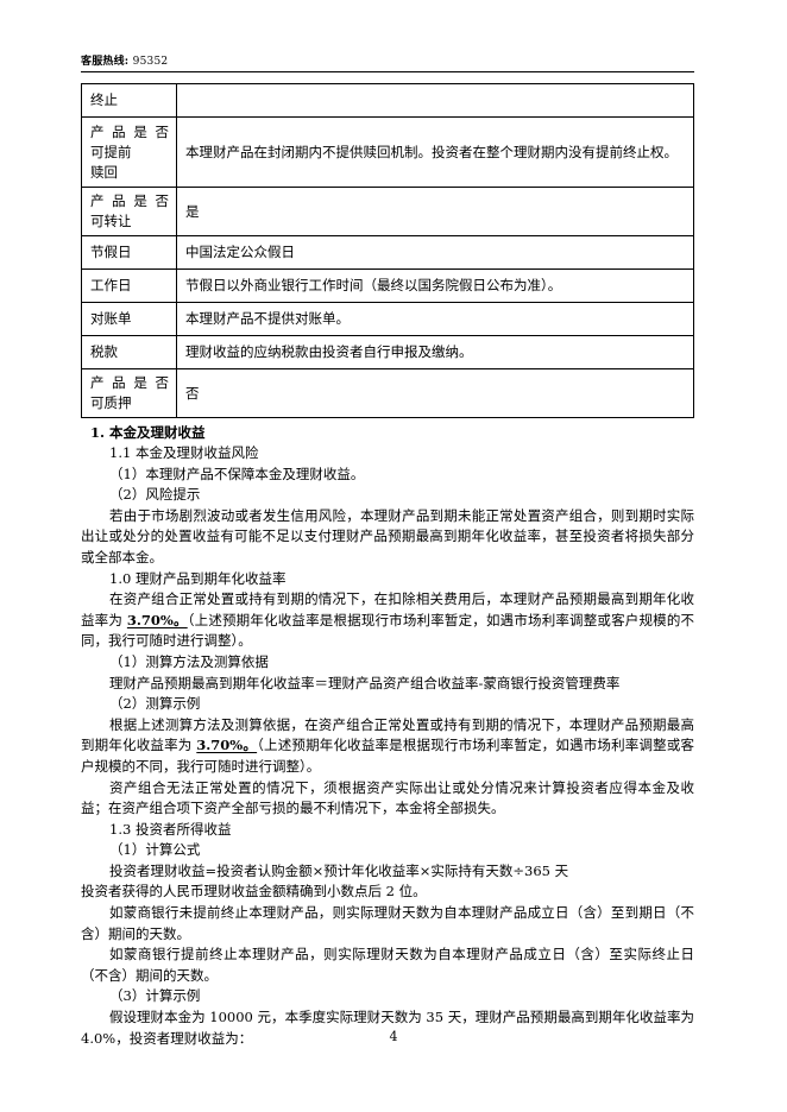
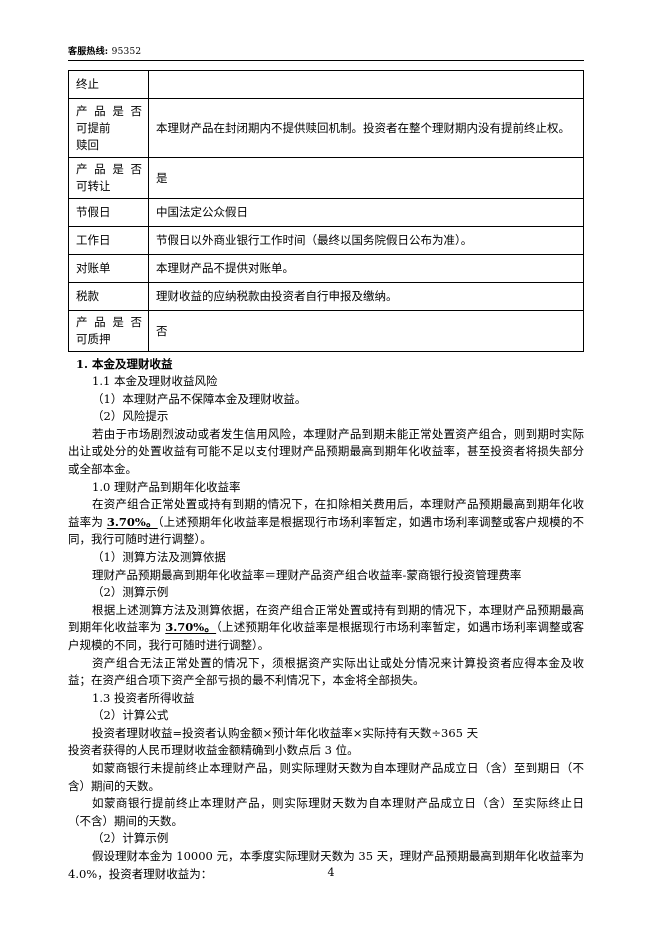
  客服热线: 95352
  终止
  产 品 是 否 可提前 赎回	本理财产品在封闭期内不提供赎回机制。投资者在整个理财期内没有提前终止权。
  产 品 是 否 可转让	是
  节假日	中国法定公众假日
  工作日	节假日以外商业银行工作时间（最终以国务院假日公布为准）。
  对账单	本理财产品不提供对账单。
  税款	理财收益的应纳税款由投资者自行申报及缴纳。
  产 品 是 否 可质押	否
  1. 本金及理财收益
  1.1 本金及理财收益风险
  （1）本理财产品不保障本金及理财收益。
  （2）风险提示
  若由于市场剧烈波动或者发生信用风险，本理财产品到期未能正常处置资产组合，则到期时实际出让或处分的处置收益有可能不足以支付理财产品预期最高到期年化收益率，甚至投资者将损失部分或全部本金。
  1.0 理财产品到期年化收益率
  在资产组合正常处置或持有到期的情况下，在扣除相关费用后，本理财产品预期最高到期年化收益率为 3.70%。（上述预期年化收益率是根据现行市场利率暂定，如遇市场利率调整或客户规模的不同，我行可随时进行调整）。
  （1）测算方法及测算依据
  理财产品预期最高到期年化收益率＝理财产品资产组合收益率-蒙商银行投资管理费率
  （2）测算示例
  根据上述测算方法及测算依据，在资产组合正常处置或持有到期的情况下，本理财产品预期最高到期年化收益率为 3.70%。（上述预期年化收益率是根据现行市场利率暂定，如遇市场利率调整或客户规模的不同，我行可随时进行调整）。
  资产组合无法正常处置的情况下，须根据资产实际出让或处分情况来计算投资者应得本金及收益；在资产组合项下资产全部亏损的最不利情况下，本金将全部损失。
  1.3 投资者所得收益
- （1）计算公式
+ （2）计算公式
  投资者理财收益=投资者认购金额×预计年化收益率×实际持有天数÷365 天
- 投资者获得的人民币理财收益金额精确到小数点后 2 位。
+ 投资者获得的人民币理财收益金额精确到小数点后 3 位。
  如蒙商银行未提前终止本理财产品，则实际理财天数为自本理财产品成立日（含）至到期日（不含）期间的天数。
  如蒙商银行提前终止本理财产品，则实际理财天数为自本理财产品成立日（含）至实际终止日（不含）期间的天数。
- （3）计算示例
+ （2）计算示例
  假设理财本金为 10000 元，本季度实际理财天数为 35 天，理财产品预期最高到期年化收益率为 4.0%，投资者理财收益为：
  4
